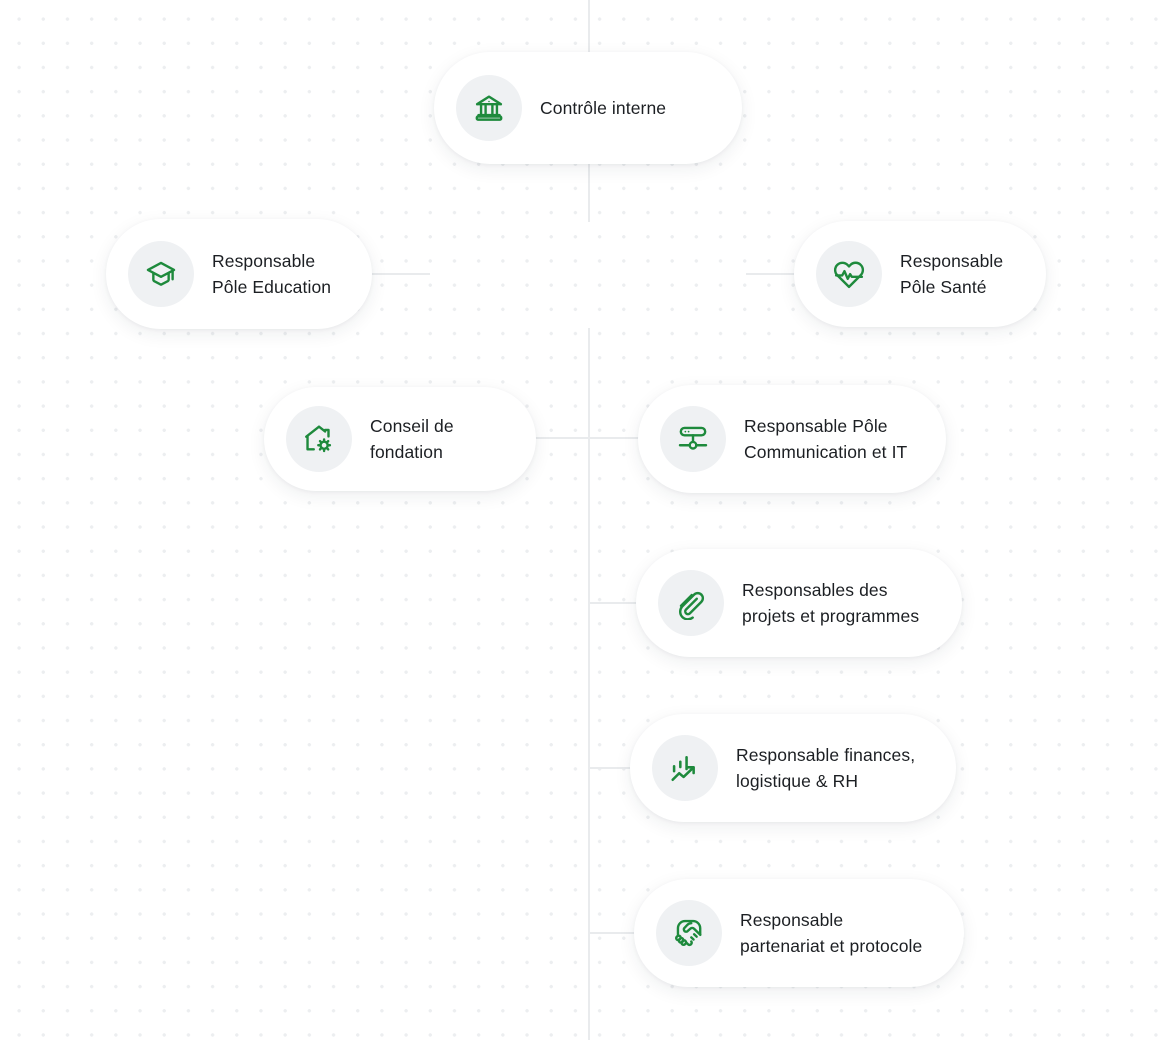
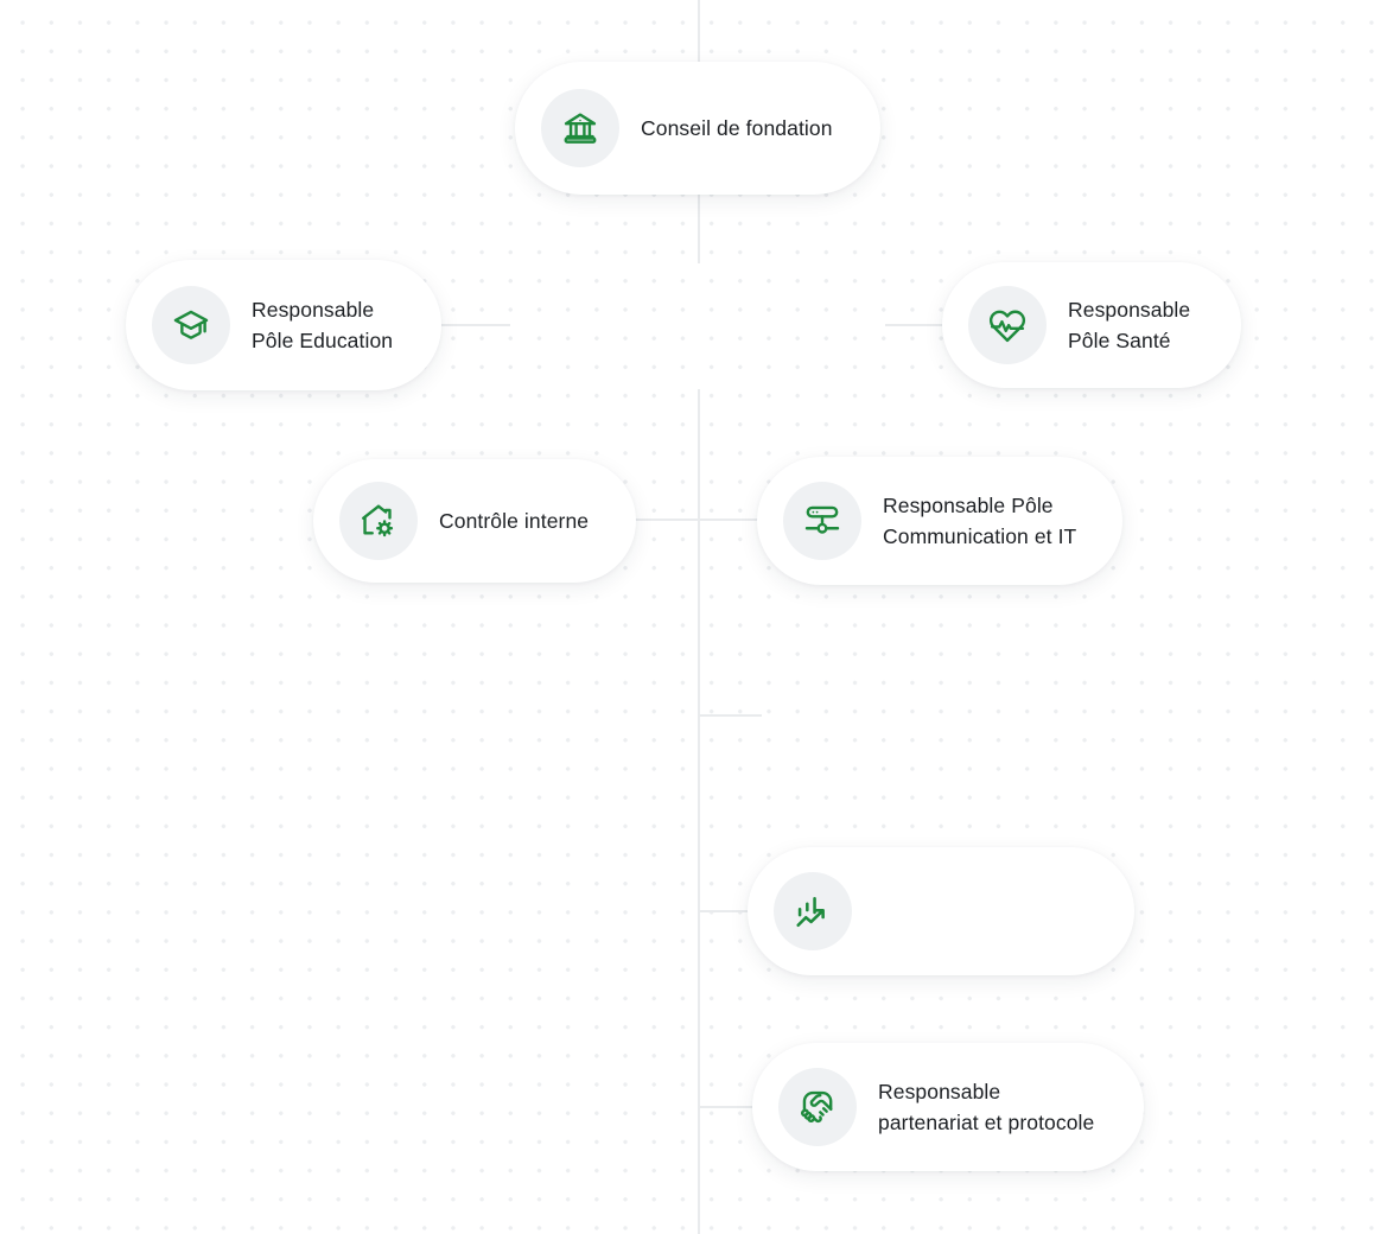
- Contrôle interne
+ Conseil de fondation
  Responsable
  Pôle Education
  Responsable
  Pôle Santé
- Conseil de fondation
+ Contrôle interne
  Responsable Pôle
  Communication et IT
- Responsables des
- projets et programmes
- Responsable finances,
- logistique & RH
  Responsable
  partenariat et protocole
